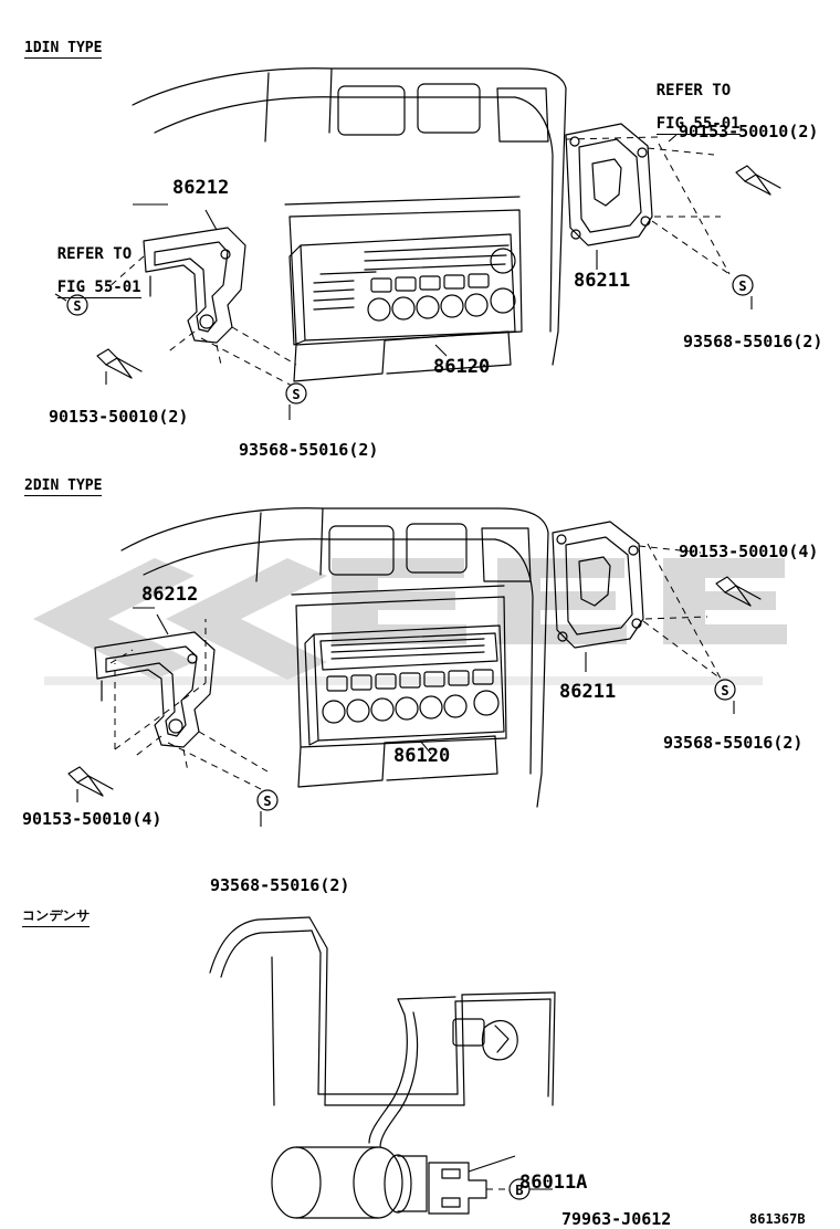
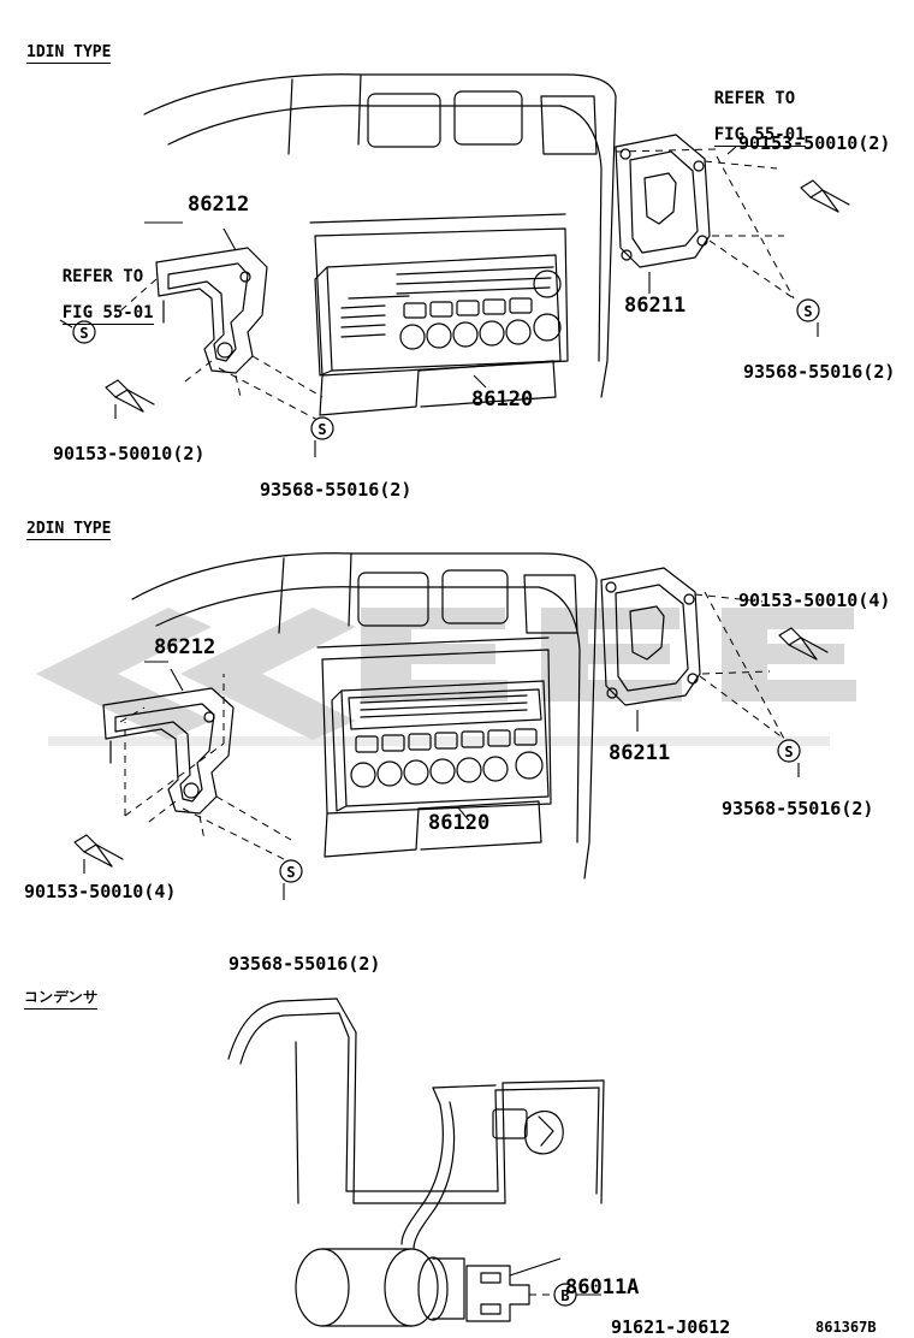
  S
  S
  S
  S
  S
  B
  1DIN TYPE
  2DIN TYPE
  コンデンサ
  REFER TO
  FIG 55-01
  REFER TO
  FIG 55-01
  86212
  86211
  86120
  90153-50010(2)
  93568-55016(2)
  90153-50010(2)
  93568-55016(2)
  86212
  86211
  86120
  90153-50010(4)
  93568-55016(2)
  90153-50010(4)
  93568-55016(2)
  86011A
- 79963-J0612
+ 91621-J0612
  861367B
